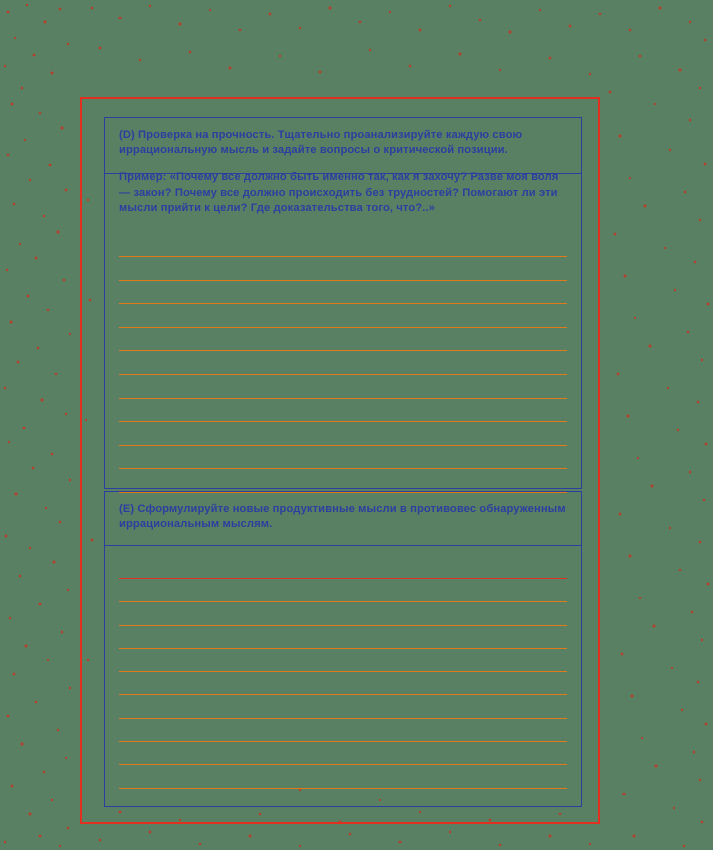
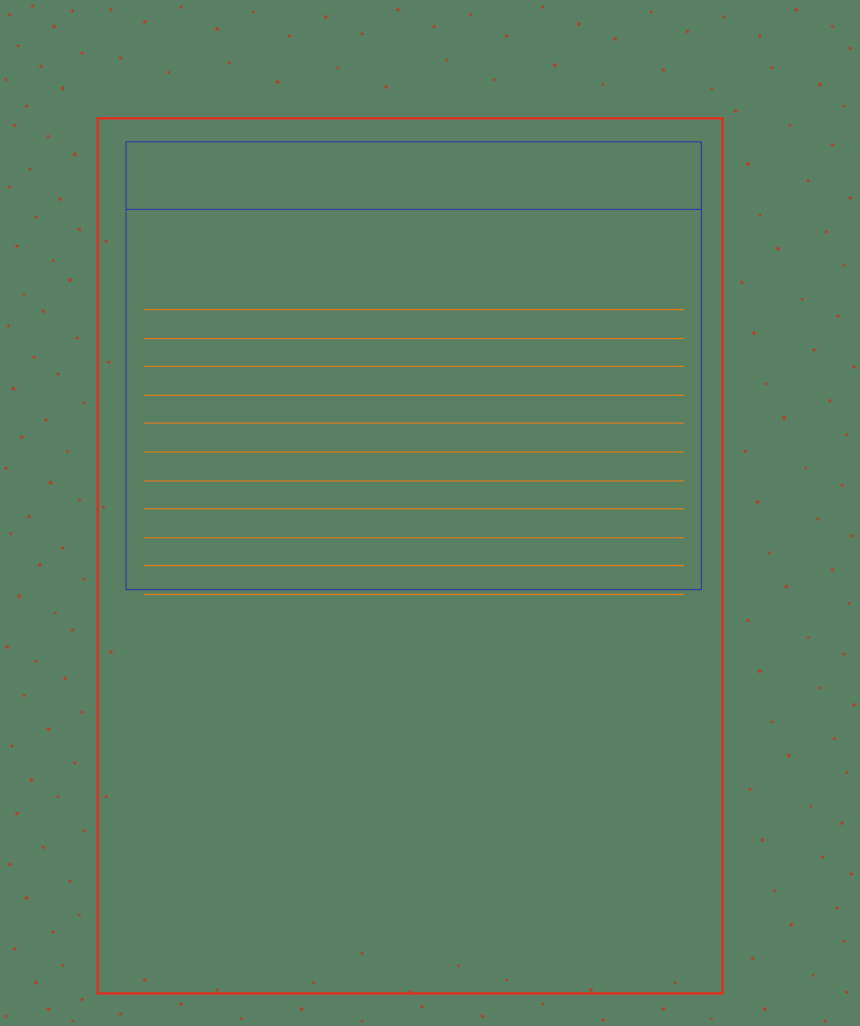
- (D) Проверка на прочность. Тщательно проанализируйте каждую свою иррациональную мысль и задайте вопросы о критической позиции.
- Пример: «Почему все должно быть именно так, как я захочу? Разве моя воля — закон? Почему все должно происходить без трудностей? Помогают ли эти мысли прийти к цели? Где доказательства того, что?..»
- (E) Сформулируйте новые продуктивные мысли в противовес обнаруженным иррациональным мыслям.
